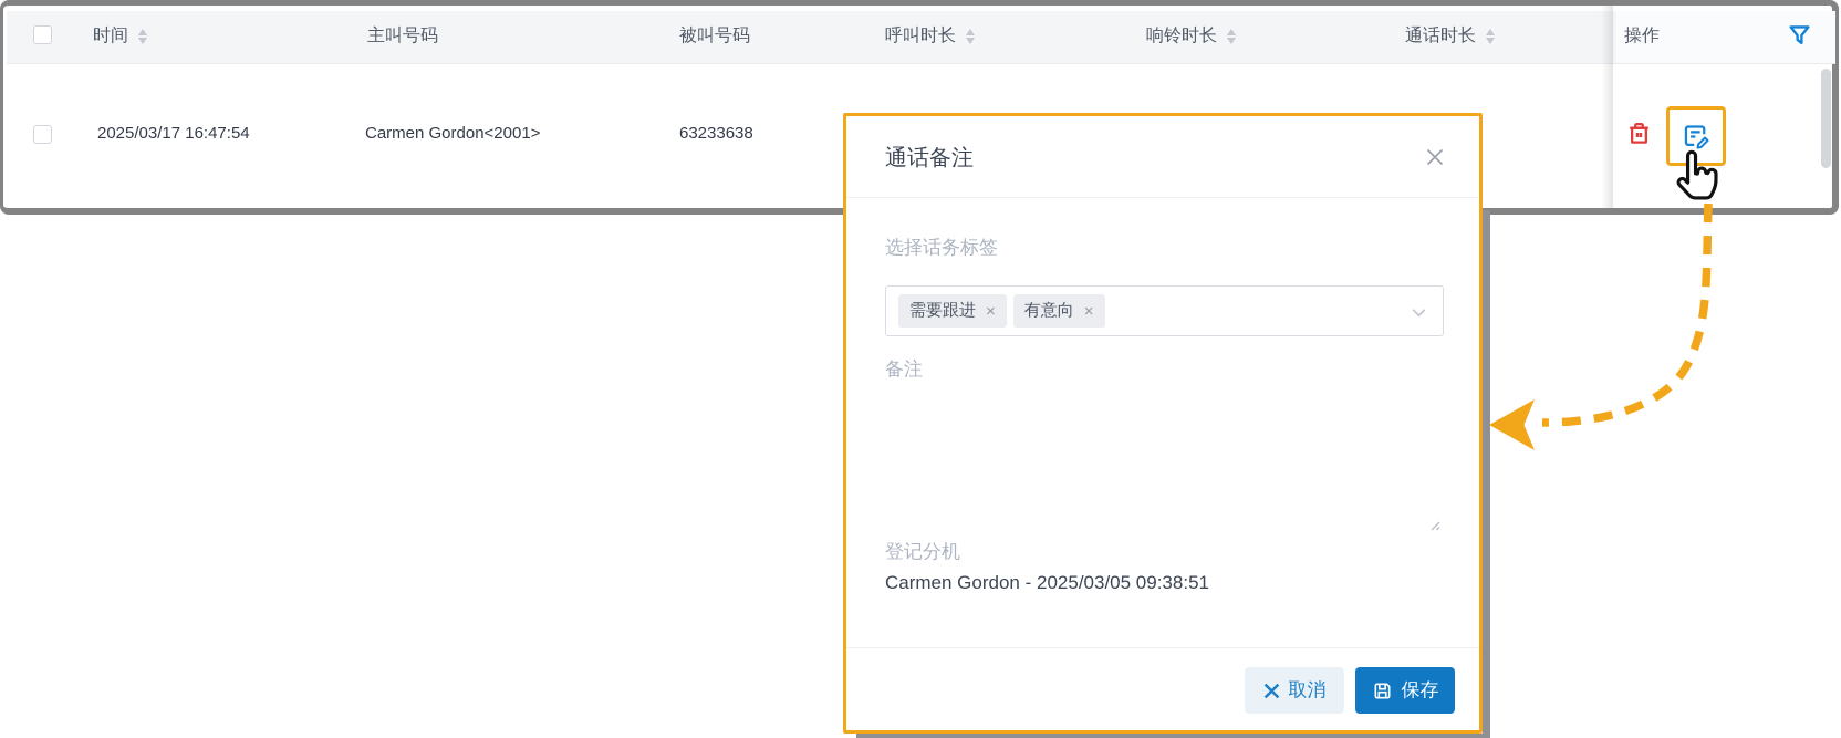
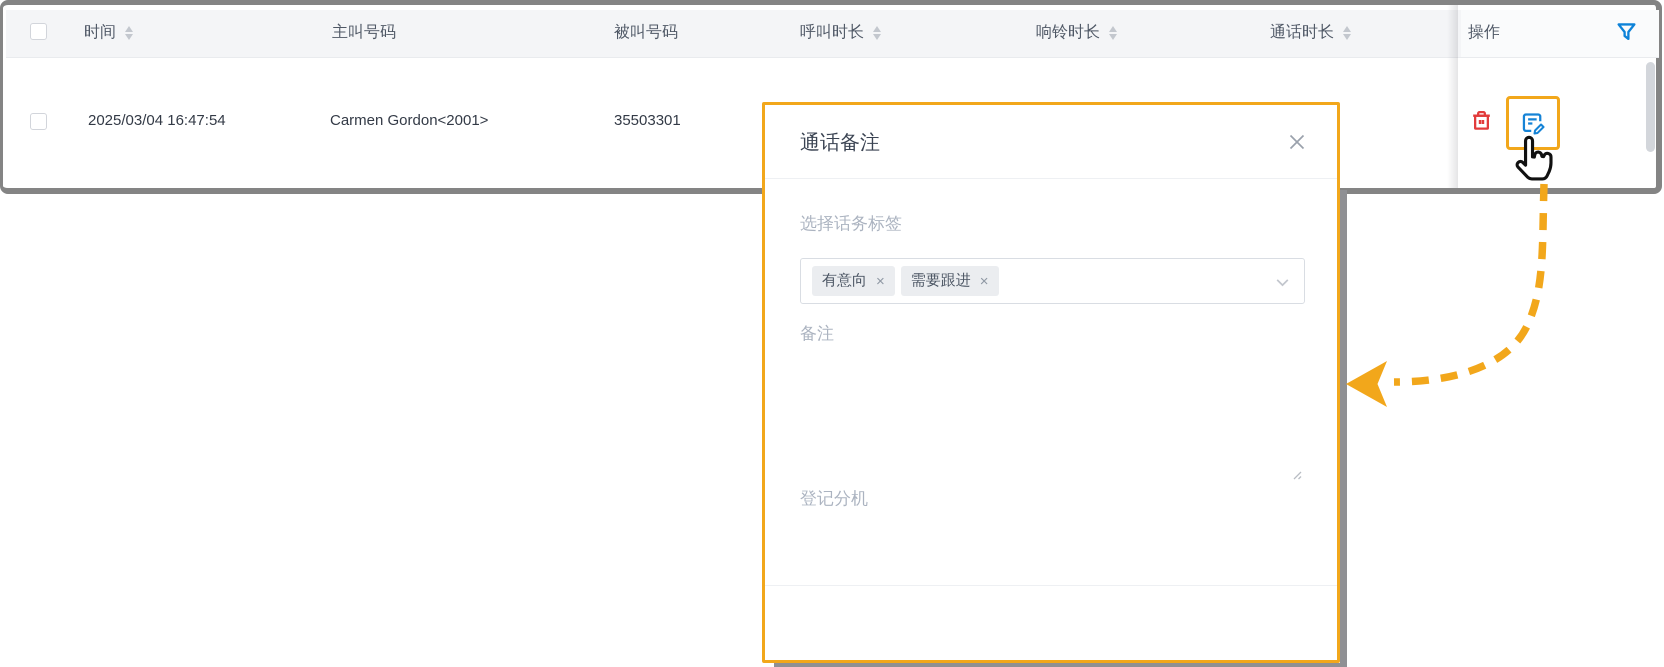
  时间
  主叫号码
  被叫号码
  呼叫时长
  响铃时长
  通话时长
  操作
- 2025/03/17 16:47:54
+ 2025/03/04 16:47:54
  Carmen Gordon<2001>
- 63233638
+ 35503301
  通话备注
  选择话务标签
- 需要跟进
+ 有意向
  ×
- 有意向
+ 需要跟进
  ×
  备注
  登记分机
- Carmen Gordon - 2025/03/05 09:38:51
- 取消
- 保存
